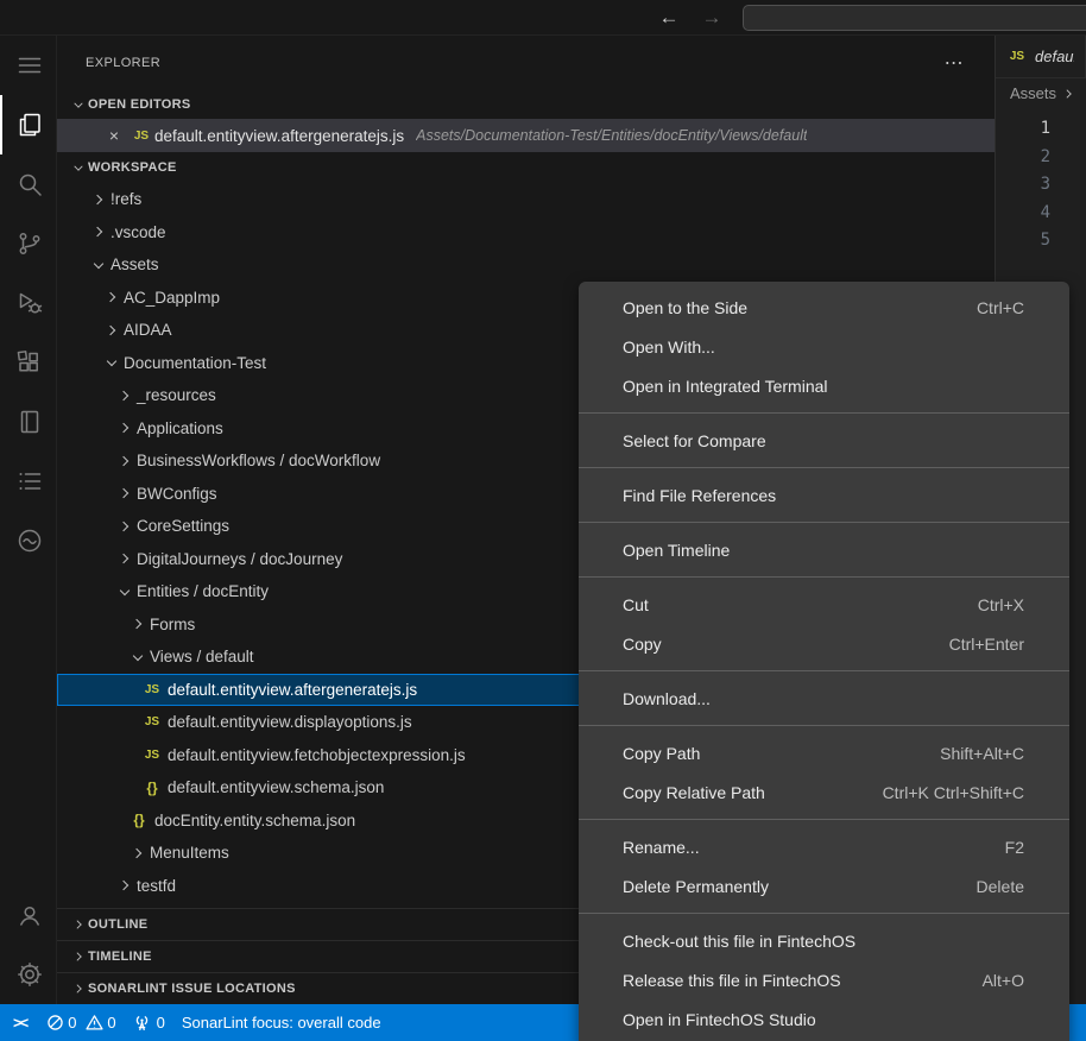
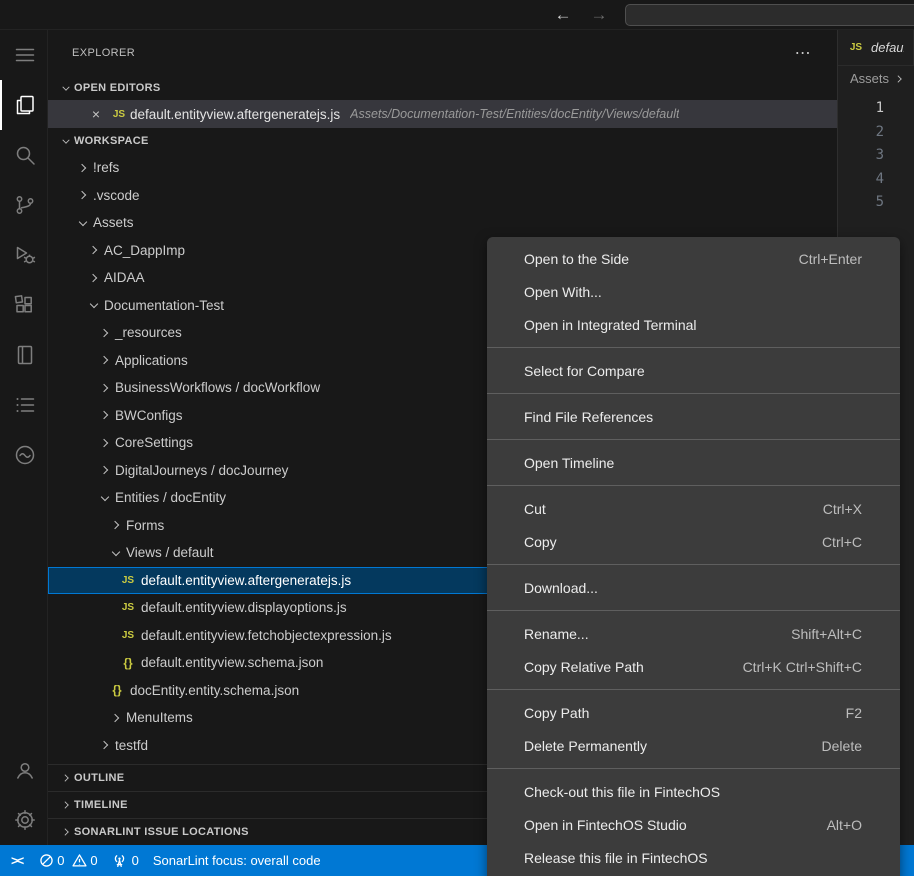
  ←
  →
  EXPLORER
  ⋯
  OPEN EDITORS
  ×
  JS
  default.entityview.aftergeneratejs.js
  Assets/Documentation-Test/Entities/docEntity/Views/default
  WORKSPACE
  !refs
  .vscode
  Assets
  AC_DappImp
  AIDAA
  Documentation-Test
  _resources
  Applications
  BusinessWorkflows / docWorkflow
  BWConfigs
  CoreSettings
  DigitalJourneys / docJourney
  Entities / docEntity
  Forms
  Views / default
  JS
  default.entityview.aftergeneratejs.js
  JS
  default.entityview.displayoptions.js
  JS
  default.entityview.fetchobjectexpression.js
  {}
  default.entityview.schema.json
  {}
  docEntity.entity.schema.json
  MenuItems
  testfd
  OUTLINE
  TIMELINE
  SONARLINT ISSUE LOCATIONS
  JS
  Assets
  1
  2
  3
  4
  5
  ><
  0
  0
  0
  SonarLint focus: overall code
  Open to the Side
- Ctrl+C
+ Ctrl+Enter
  Open With...
  Open in Integrated Terminal
  Select for Compare
  Find File References
  Open Timeline
  Cut
  Ctrl+X
  Copy
- Ctrl+Enter
+ Ctrl+C
  Download...
- Copy Path
+ Rename...
  Shift+Alt+C
  Copy Relative Path
  Ctrl+K Ctrl+Shift+C
- Rename...
+ Copy Path
  F2
  Delete Permanently
  Delete
  Check-out this file in FintechOS
- Release this file in FintechOS
+ Open in FintechOS Studio
  Alt+O
- Open in FintechOS Studio
+ Release this file in FintechOS
